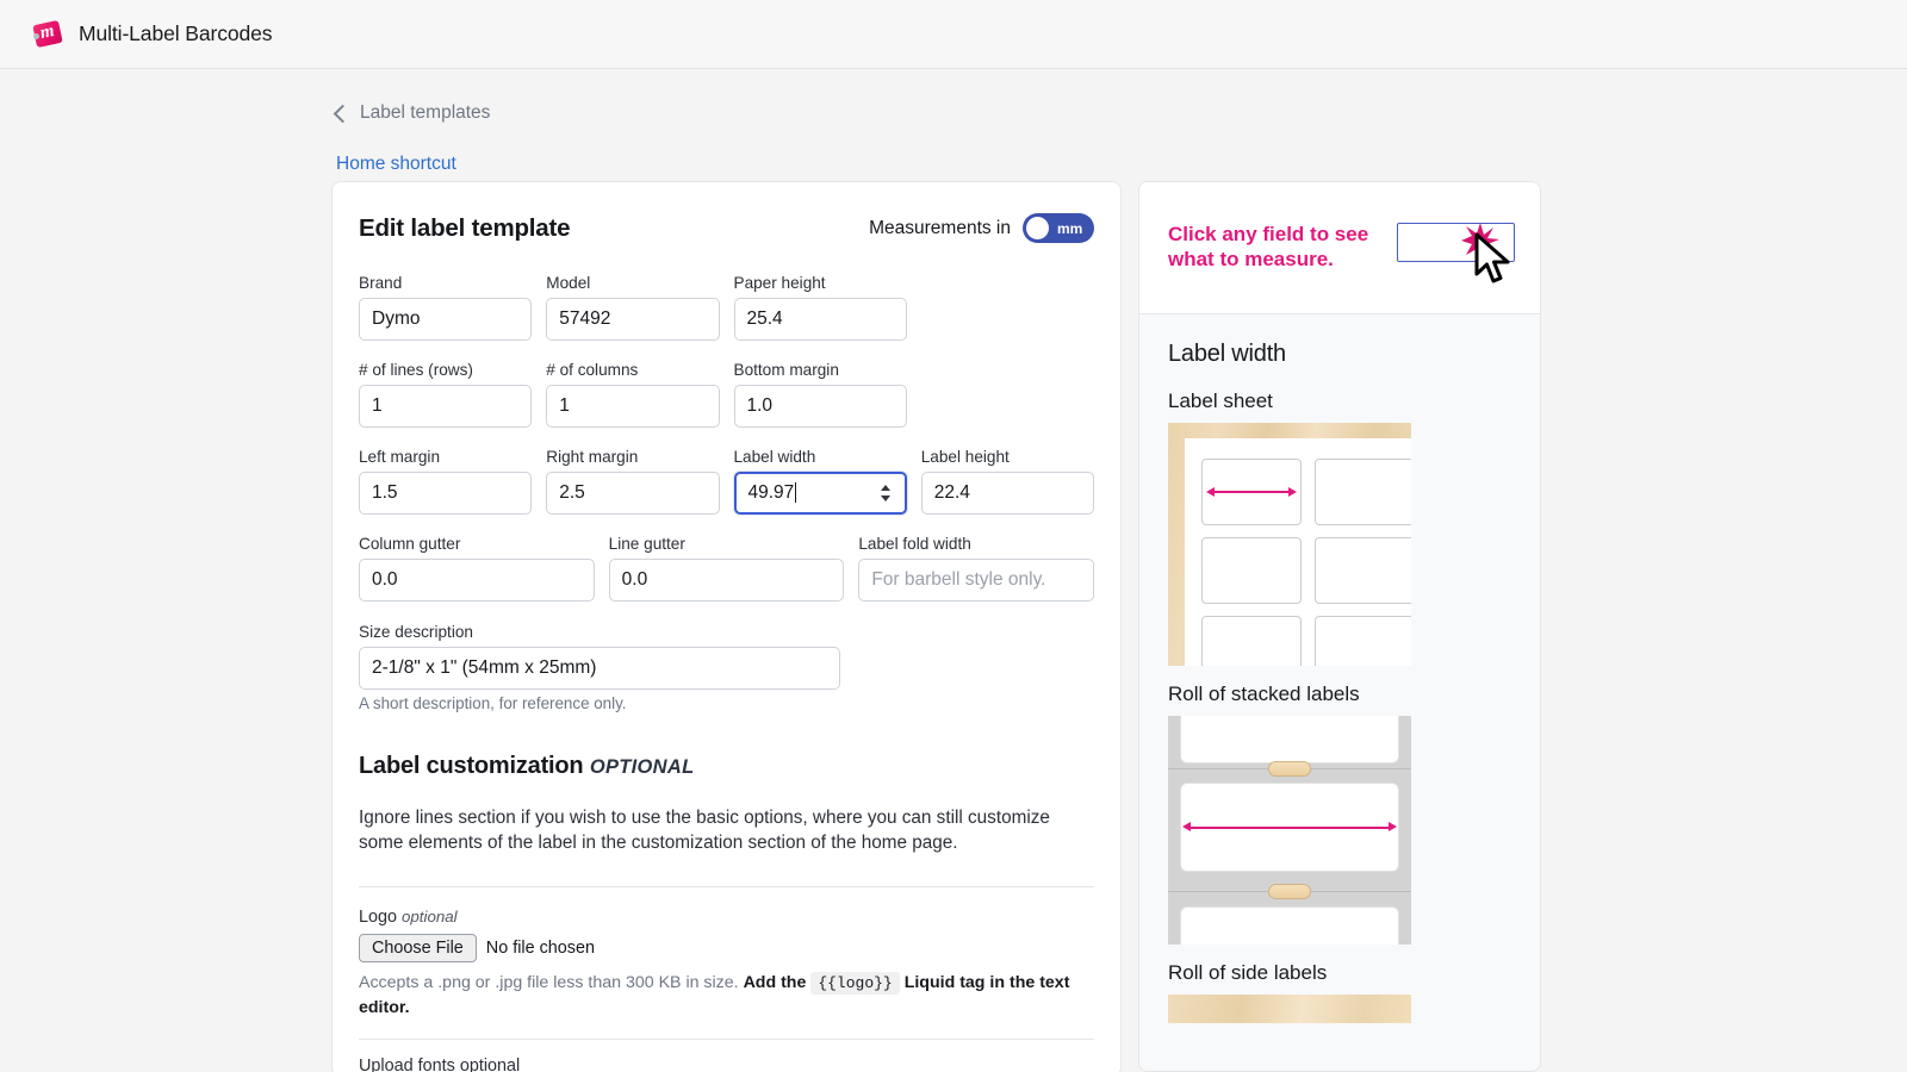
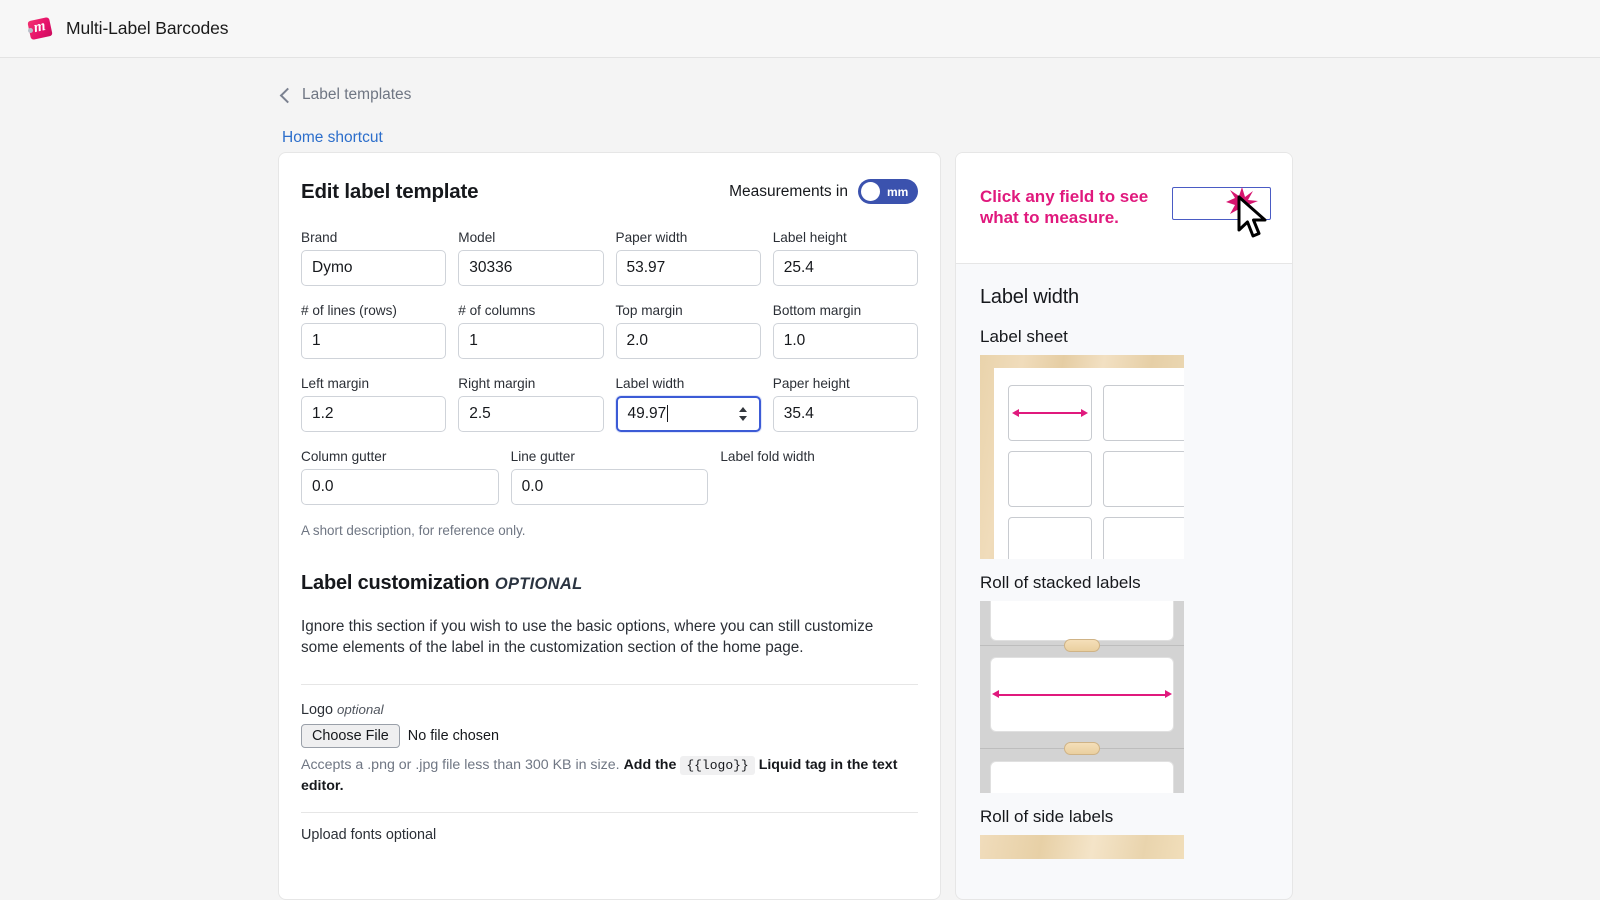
  Multi-Label Barcodes
  Label templates
  Home shortcut
  Edit label template
  Measurements in
  mm
  Brand
  Dymo
  Model
- 57492
+ 30336
+ Paper width
+ 53.97
- Paper height
+ Label height
  25.4
  # of lines (rows)
  1
  # of columns
  1
+ Top margin
+ 2.0
  Bottom margin
  1.0
  Left margin
- 1.5
+ 1.2
  Right margin
  2.5
  Label width
  49.97
- Label height
+ Paper height
- 22.4
+ 35.4
  Column gutter
  0.0
  Line gutter
  0.0
  Label fold width
- For barbell style only.
- Size description
- 2-1/8" x 1" (54mm x 25mm)
  A short description, for reference only.
  Label customization OPTIONAL
- Ignore lines section if you wish to use the basic options, where you can still customize some elements of the label in the customization section of the home page.
+ Ignore this section if you wish to use the basic options, where you can still customize some elements of the label in the customization section of the home page.
  Logo optional
  Choose File
  No file chosen
  Accepts a .png or .jpg file less than 300 KB in size. Add the {{logo}} Liquid tag in the text editor.
  Upload fonts optional
  Click any field to see what to measure.
  Label width
  Label sheet
  Roll of stacked labels
  Roll of side labels
